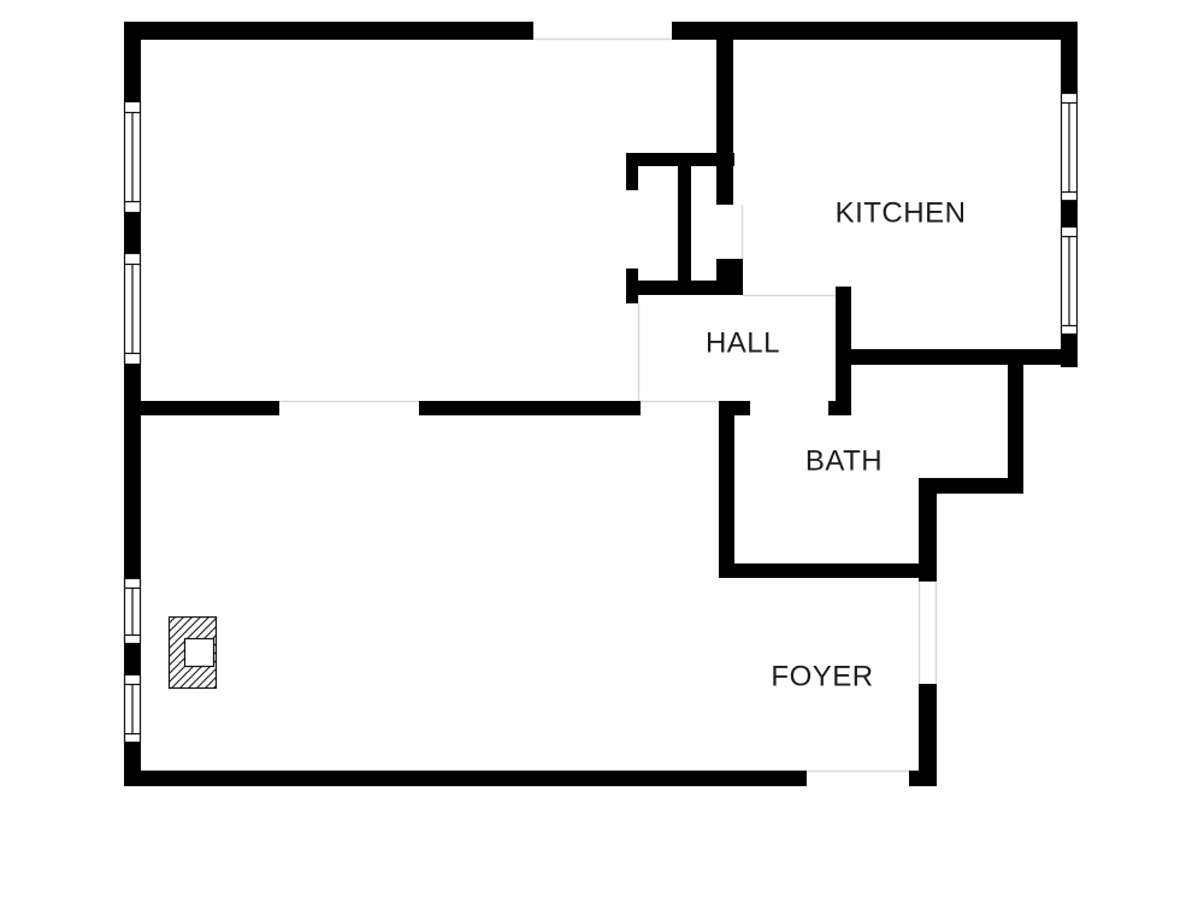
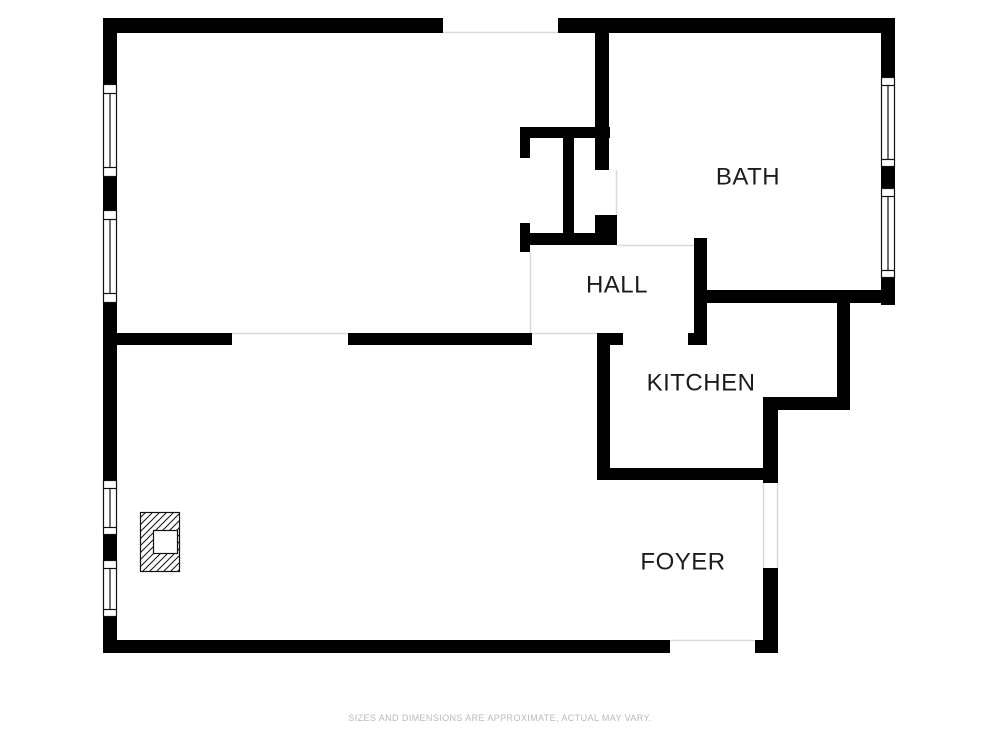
- KITCHEN
+ BATH
  HALL
- BATH
+ KITCHEN
  FOYER
+ SIZES AND DIMENSIONS ARE APPROXIMATE, ACTUAL MAY VARY.
